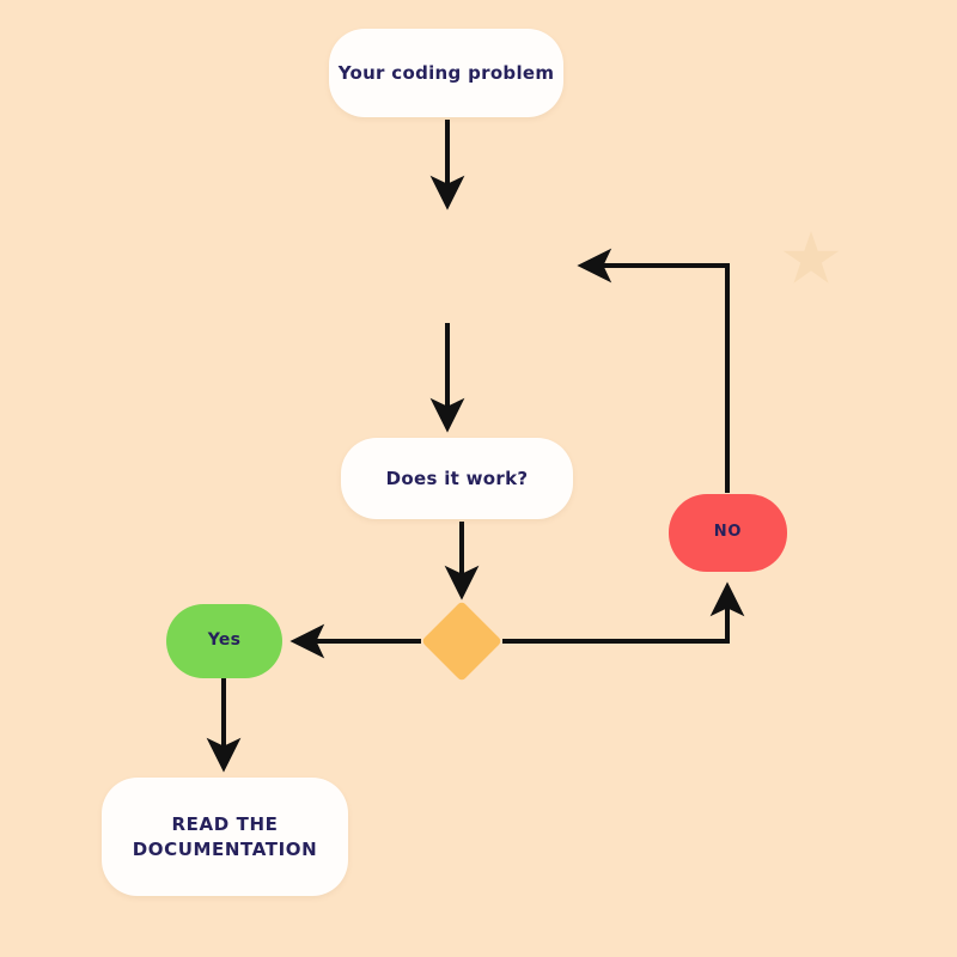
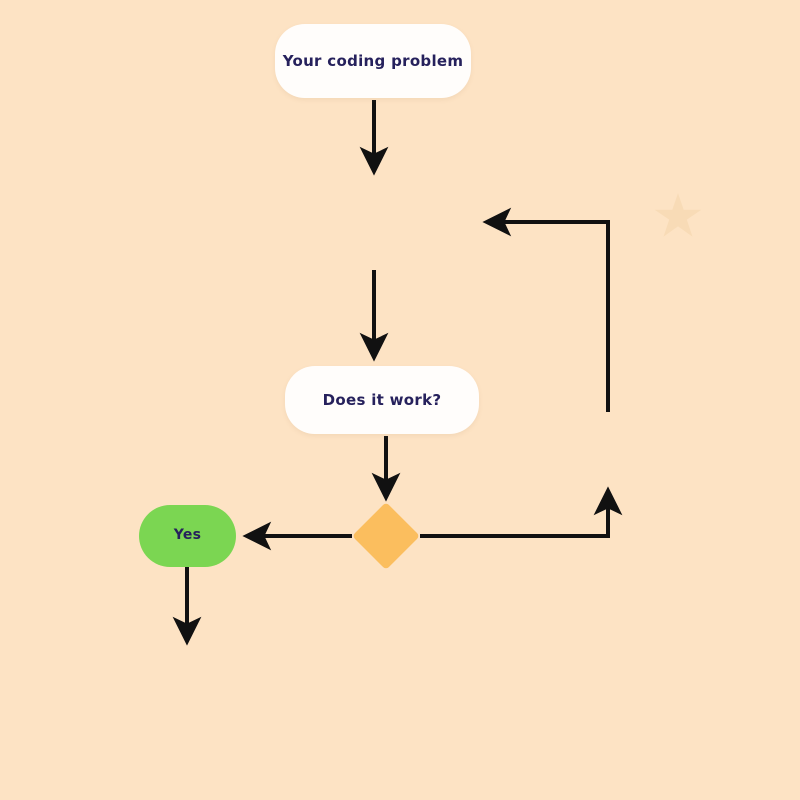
  Your coding problem
  Does it work?
  Yes
- NO
- READ THE
- DOCUMENTATION
